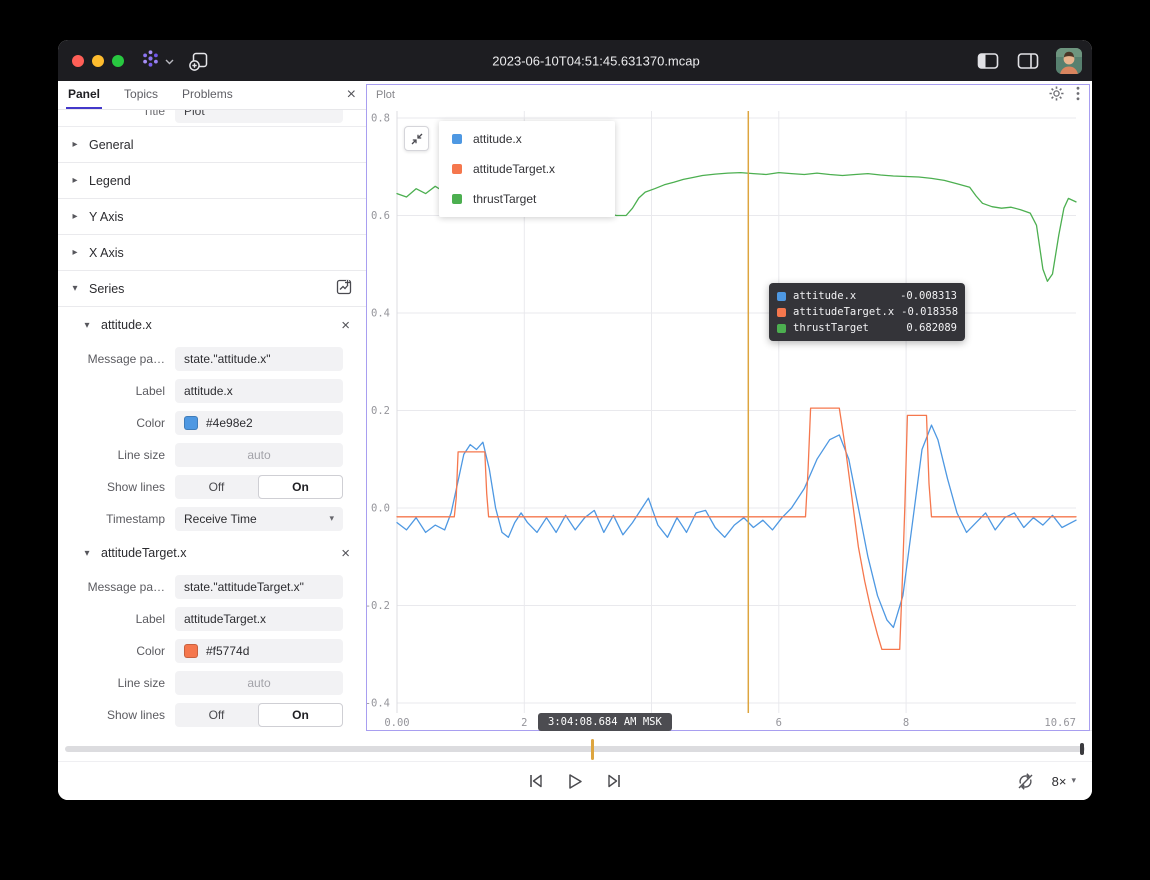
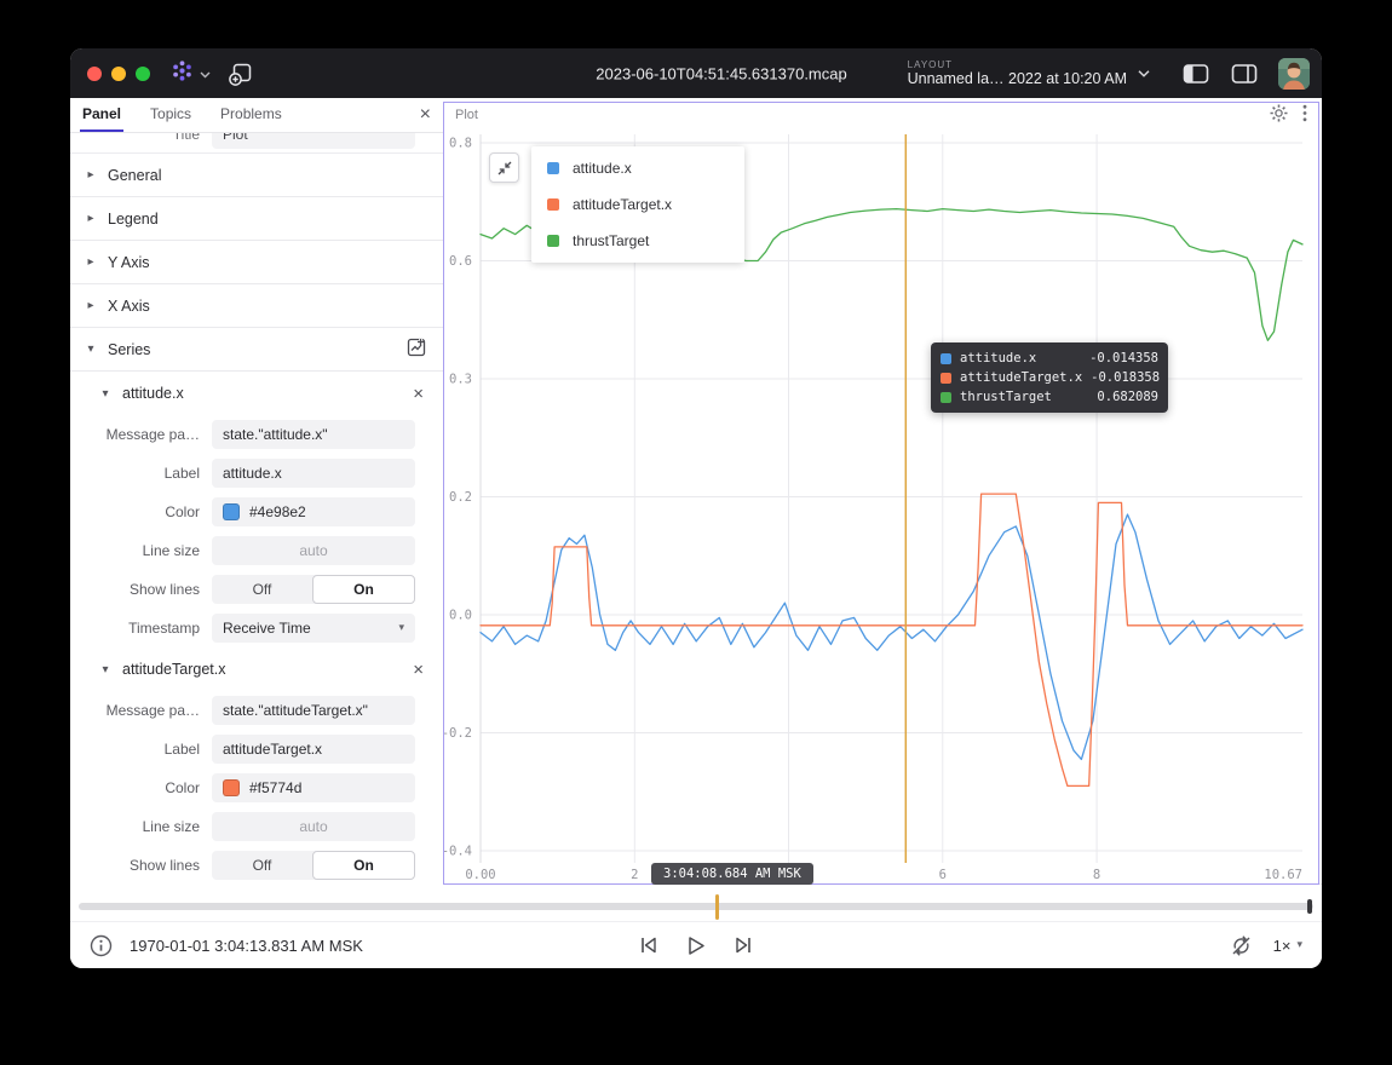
  2023-06-10T04:51:45.631370.mcap
+ LAYOUT
+ Unnamed la… 2022 at 10:20 AM
  Panel
  Topics
  Problems
  ×
  Title
  Plot
  ▸
  General
  ▸
  Legend
  ▸
  Y Axis
  ▸
  X Axis
  ▾
  Series
  ▾
  attitude.x
  ×
  Message pa…
  state."attitude.x"
  Label
  attitude.x
  Color
  #4e98e2
  Line size
  auto
  Show lines
  Off
  On
  Timestamp
  Receive Time
  ▾
  ▾
  attitudeTarget.x
  ×
  Message pa…
  state."attitudeTarget.x"
  Label
  attitudeTarget.x
  Color
  #f5774d
  Line size
  auto
  Show lines
  Off
  On
  Plot
  0.8
  0.6
- 0.4
+ 0.3
  0.2
  0.0
  -0.2
  -0.4
  0.00
  2
  6
  8
  10.67
  attitude.x
  attitudeTarget.x
  thrustTarget
  attitude.x
- -0.008313
+ -0.014358
  attitudeTarget.x
  -0.018358
  thrustTarget
  0.682089
  3:04:08.684 AM MSK
+ 1970-01-01 3:04:13.831 AM MSK
- 8×
+ 1×
  ▾
